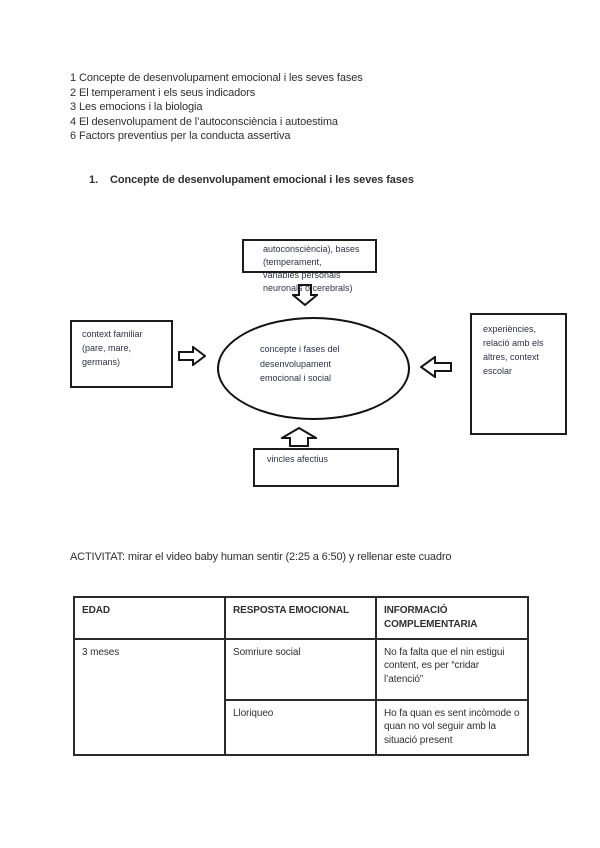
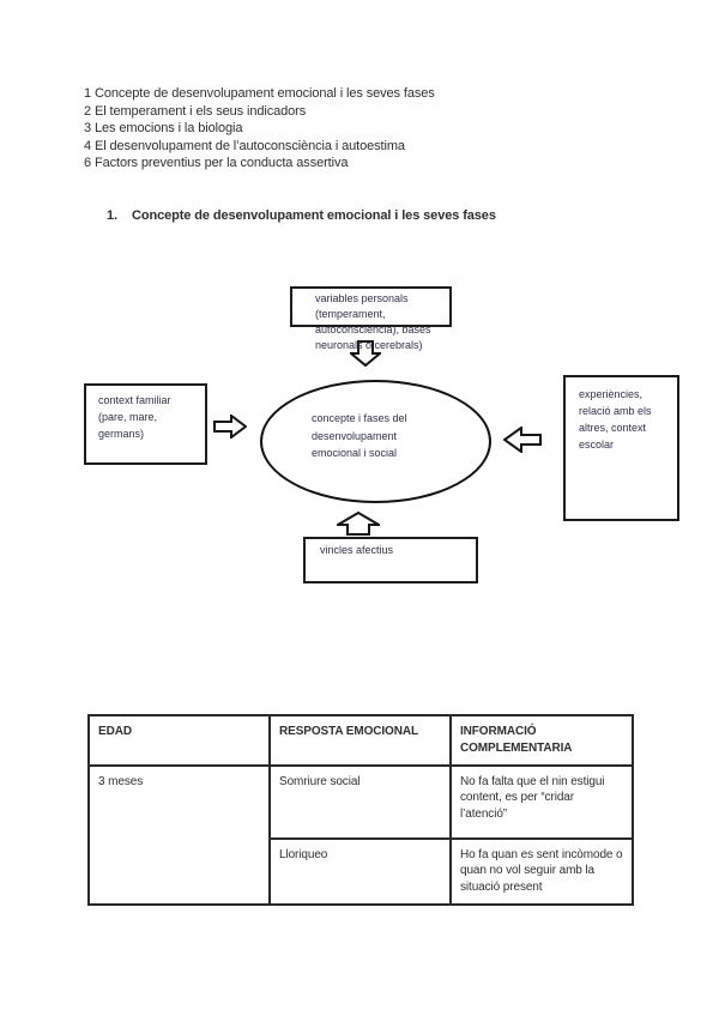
  1 Concepte de desenvolupament emocional i les seves fases
  2 El temperament i els seus indicadors
  3 Les emocions i la biologia
  4 El desenvolupament de l’autoconsciència i autoestima
  6 Factors preventius per la conducta assertiva
  1.
  Concepte de desenvolupament emocional i les seves fases
- autoconsciència), bases
+ variables personals
  (temperament,
- variables personals
+ autoconsciència), bases
  neuronals o cerebrals)
  context familiar
  (pare, mare,
  germans)
  concepte i fases del
  desenvolupament
  emocional i social
  experiències,
  relació amb els
  altres, context
  escolar
  vincles afectius
- ACTIVITAT: mirar el video baby human sentir (2:25 a 6:50) y rellenar este cuadro
  EDAD	RESPOSTA EMOCIONAL	INFORMACIÓ COMPLEMENTARIA
  3 meses	Somriure social	No fa falta que el nin estigui content, es per “cridar l’atenció”
  Lloriqueo	Ho fa quan es sent incòmode o quan no vol seguir amb la situació present
